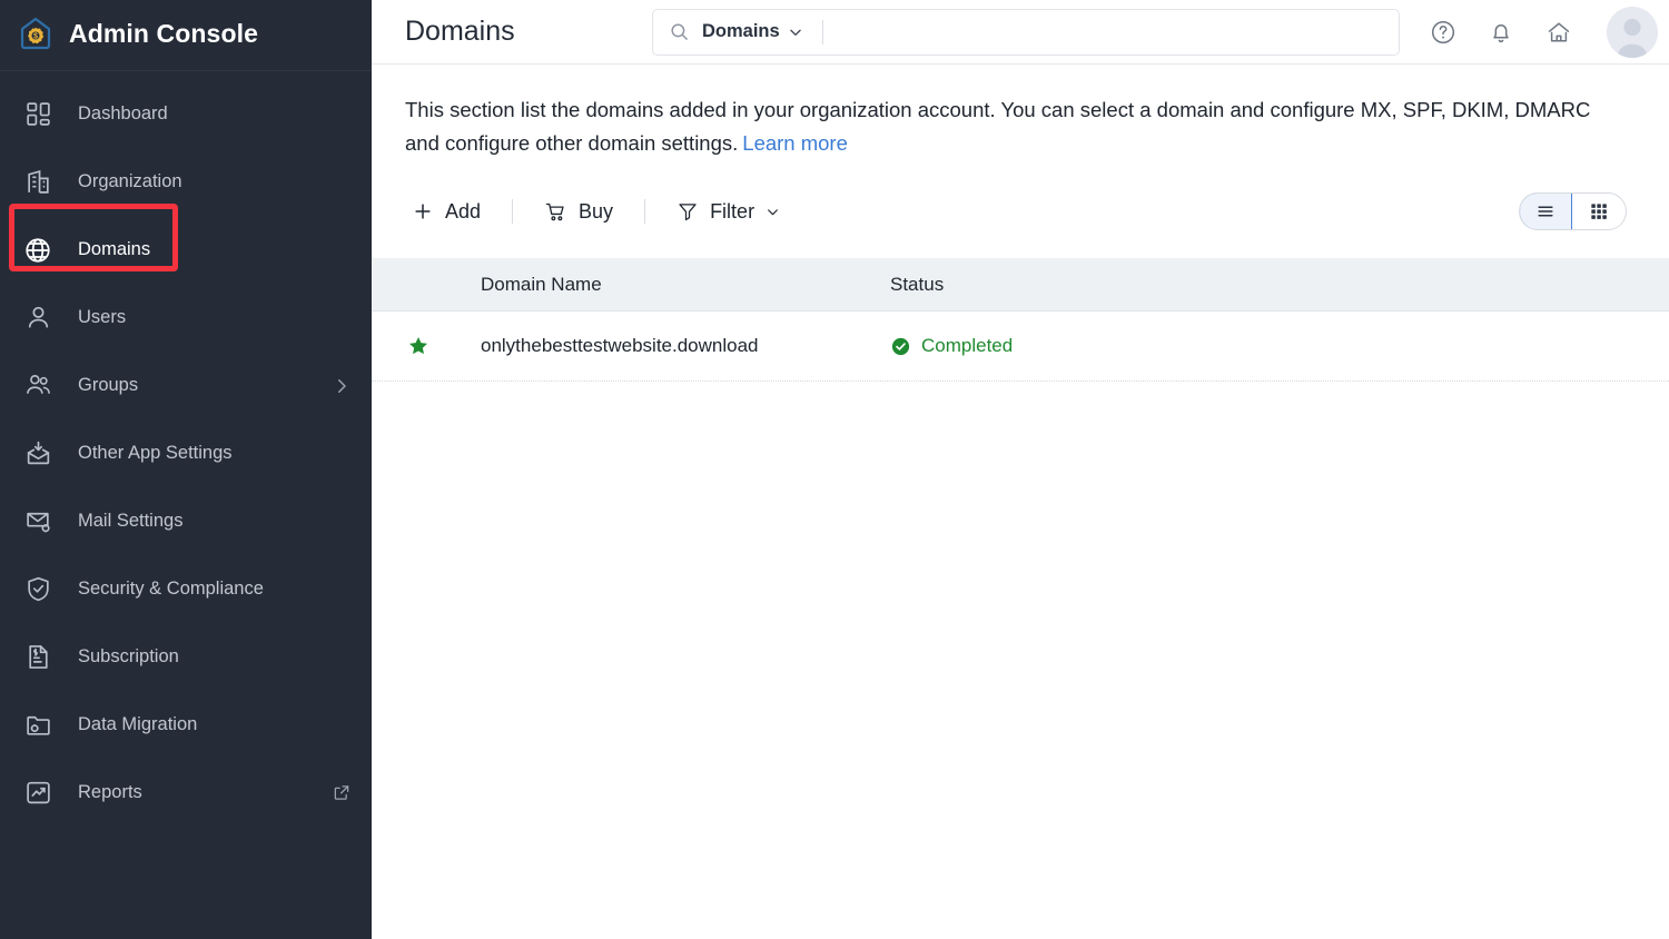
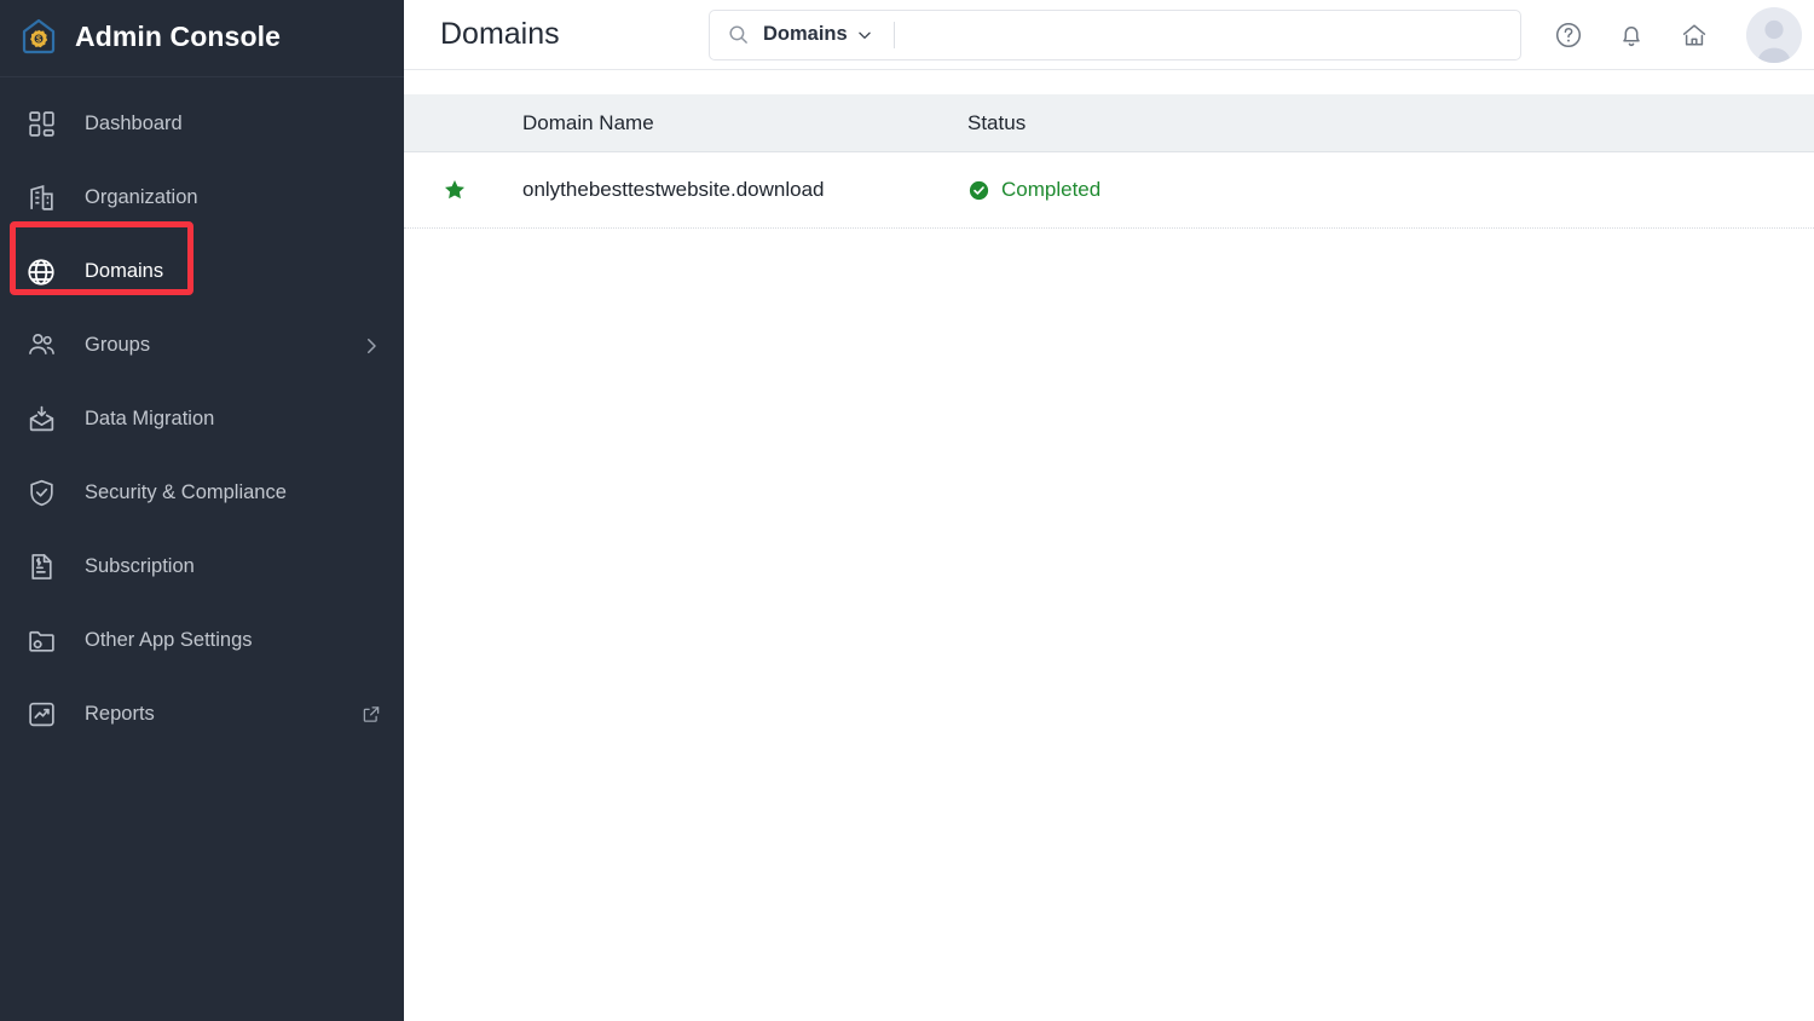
  $
  Admin Console
  Dashboard
  Organization
  Domains
- Users
  Groups
- Other App Settings
+ Data Migration
- Mail Settings
  Security & Compliance
  Subscription
- Data Migration
+ Other App Settings
  Reports
  Domains
  Domains
- This section list the domains added in your organization account. You can select a domain and configure MX, SPF, DKIM, DMARC and configure other domain settings. Learn more
- Add
- Buy
- Filter
  Domain Name
  Status
  onlythebesttestwebsite.download
  Completed
